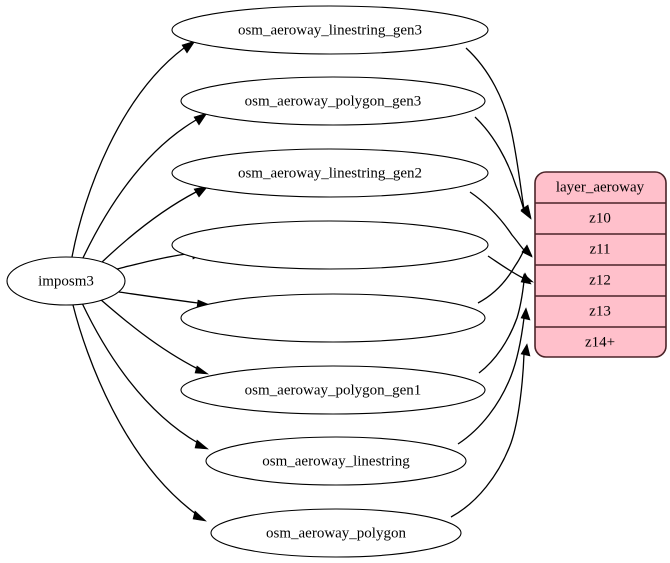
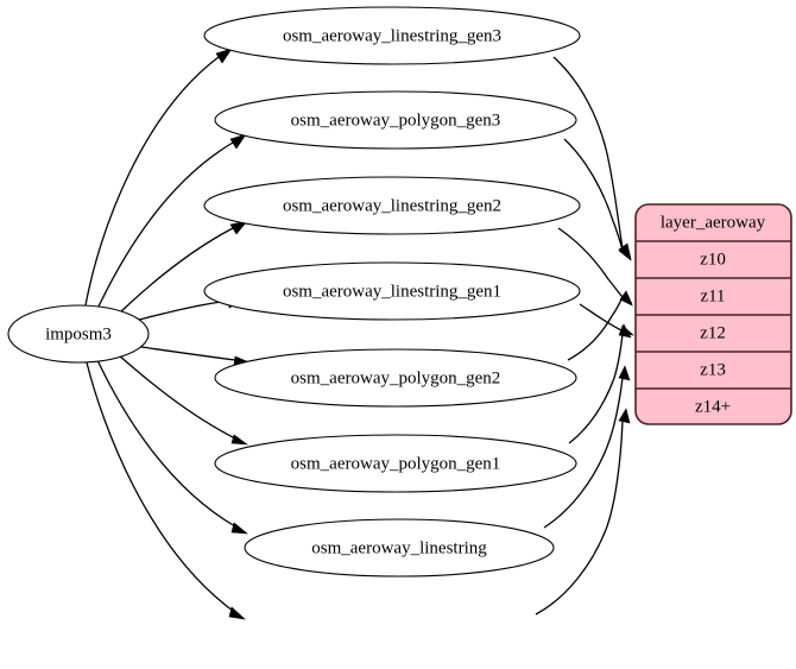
  imposm3
  osm_aeroway_linestring_gen3
  osm_aeroway_polygon_gen3
  osm_aeroway_linestring_gen2
+ osm_aeroway_linestring_gen1
+ osm_aeroway_polygon_gen2
  osm_aeroway_polygon_gen1
  osm_aeroway_linestring
- osm_aeroway_polygon
  layer_aeroway
  z10
  z11
  z12
  z13
  z14+
